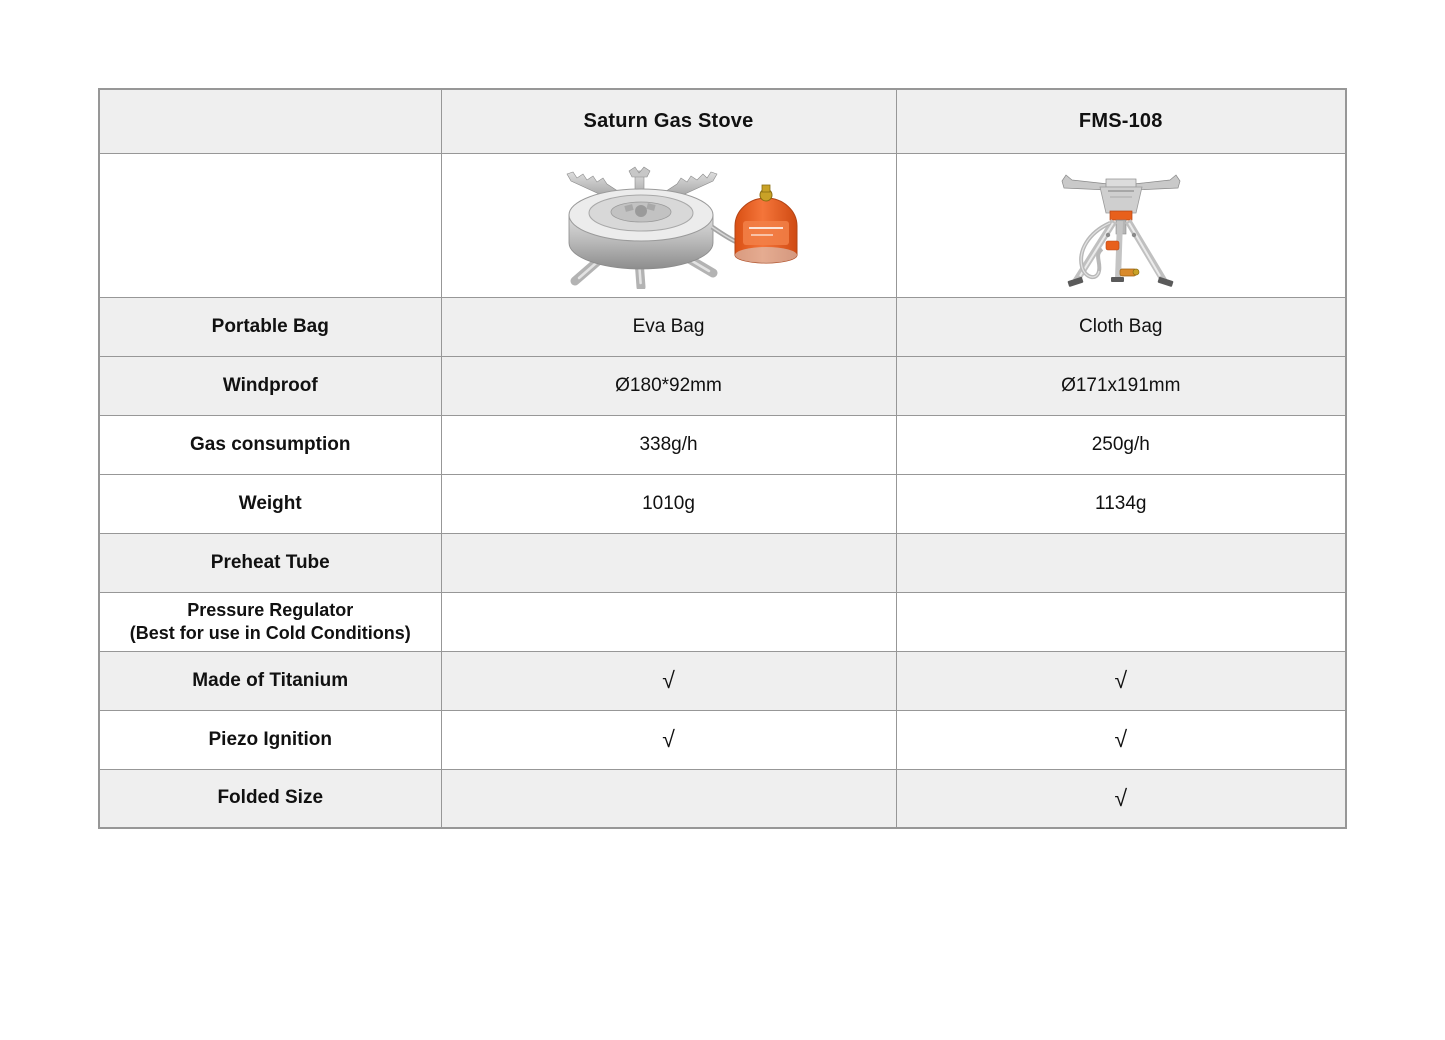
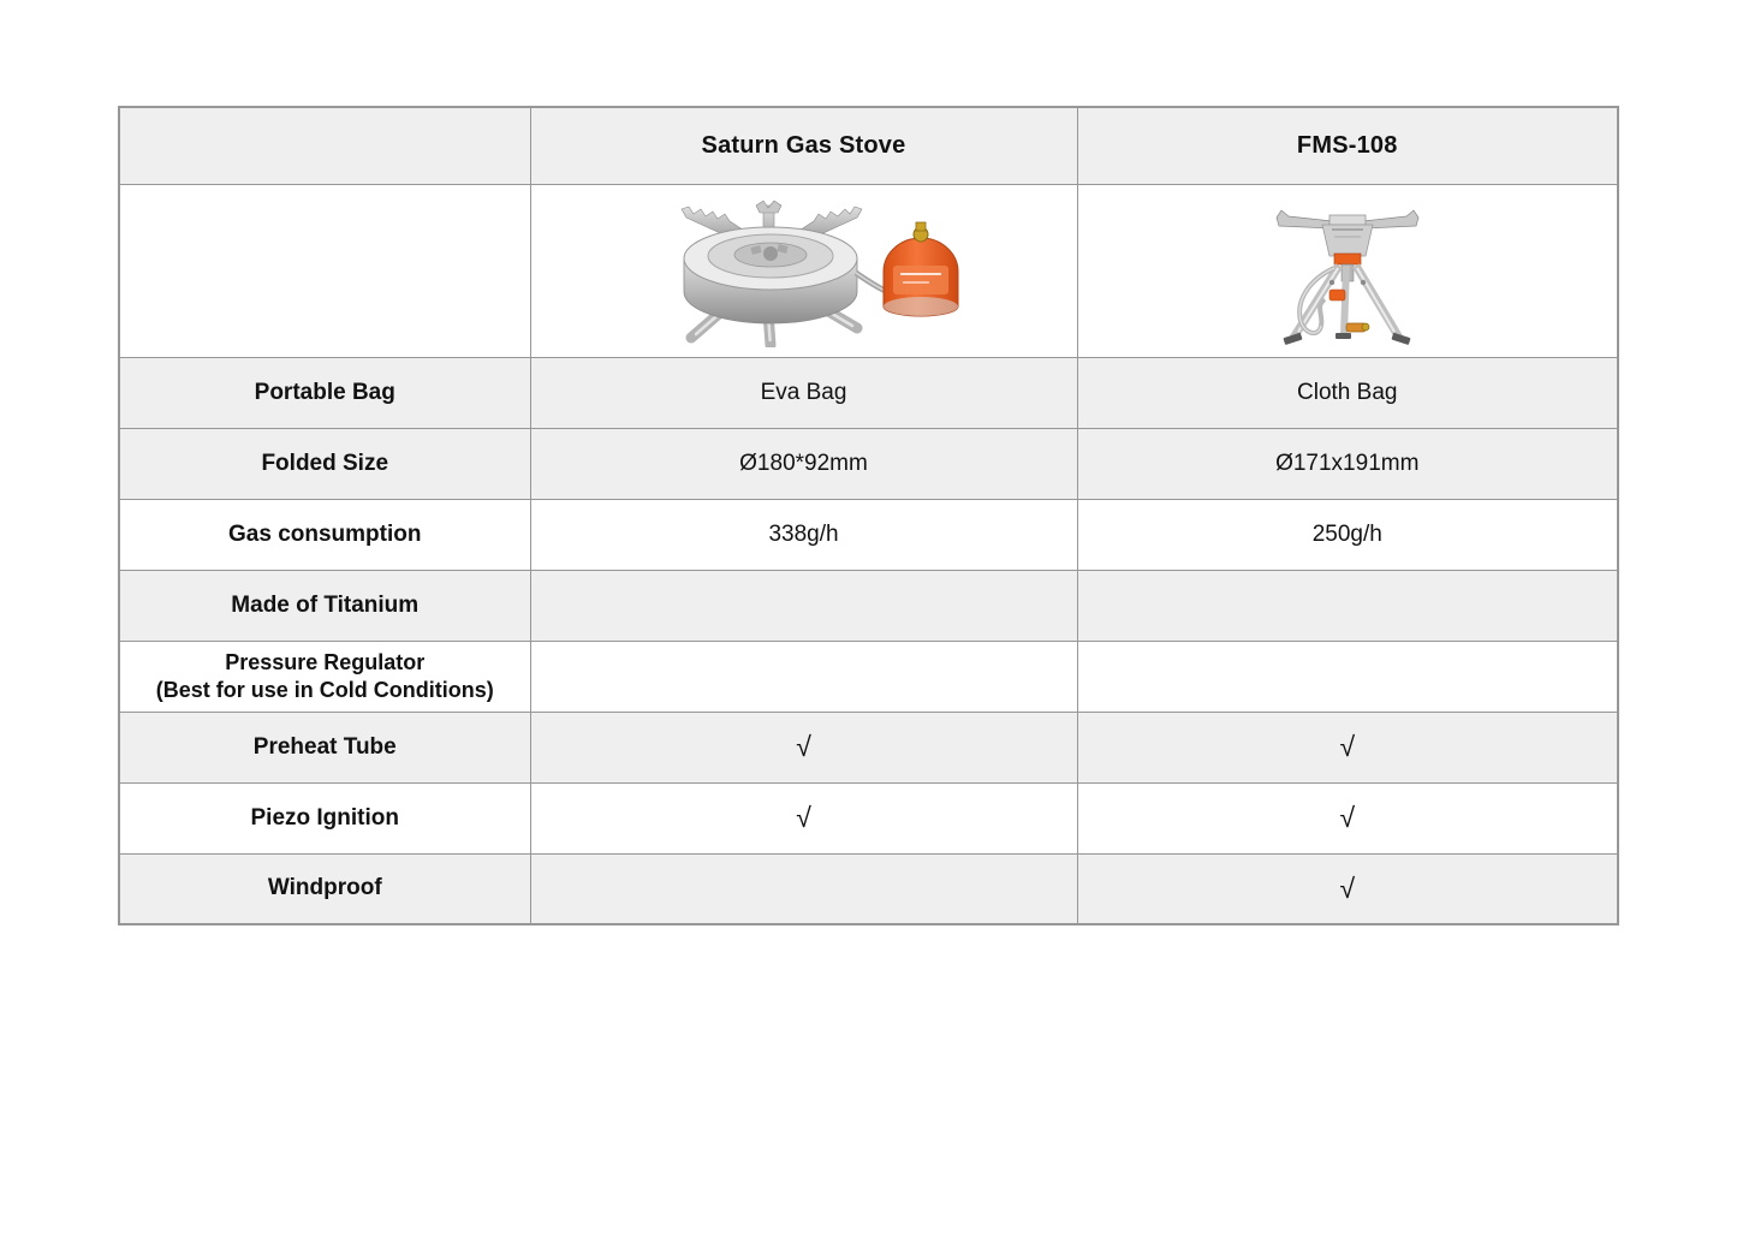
  	Saturn Gas Stove	FMS-108
  Portable Bag	Eva Bag	Cloth Bag
- Windproof	Ø180*92mm	Ø171x191mm
+ Folded Size	Ø180*92mm	Ø171x191mm
  Gas consumption	338g/h	250g/h
- Weight	1010g	1134g
- Preheat Tube
+ Made of Titanium
  Pressure Regulator (Best for use in Cold Conditions)
- Made of Titanium	√	√
+ Preheat Tube	√	√
  Piezo Ignition	√	√
- Folded Size		√
+ Windproof		√
